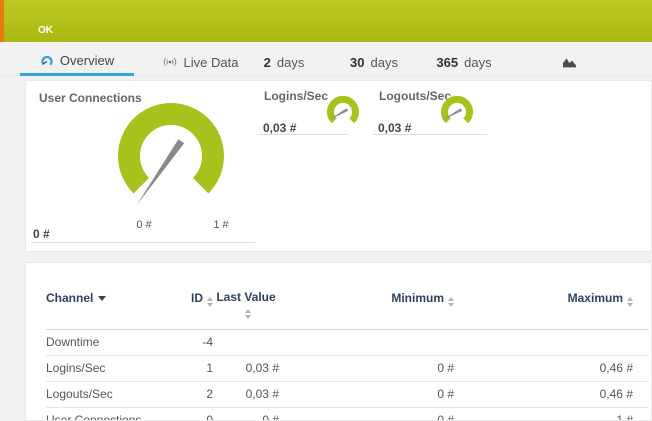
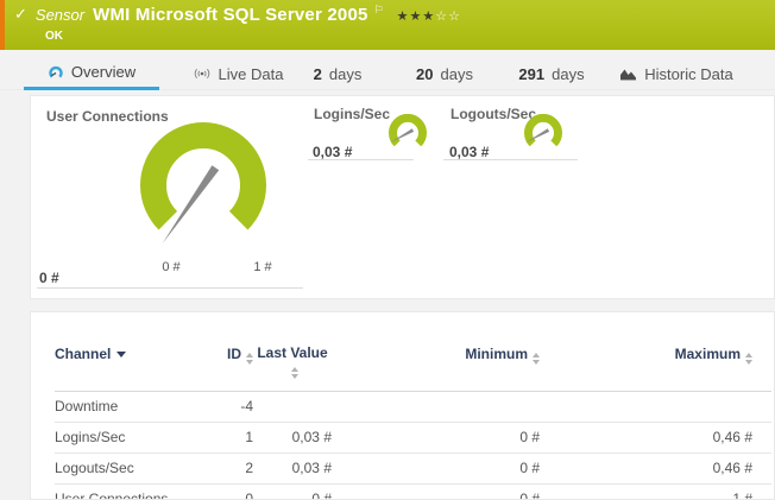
+ ✓
+ Sensor
+ WMI Microsoft SQL Server 2005
+ ⚐
+ ★★★☆☆
  OK
  Overview
  Live Data
  2
  days
- 30
+ 20
  days
- 365
+ 291
  days
+ Historic Data
  User Connections
  0 #
  1 #
  0 #
  Logins/Sec
  0,03 #
  Logouts/Sec
  0,03 #
  Channel	ID	Last Value	Minimum	Maximum
  Downtime	-4
  Logins/Sec	1	0,03 #	0 #	0,46 #
  Logouts/Sec	2	0,03 #	0 #	0,46 #
  User Connections	0	0 #	0 #	1 #
